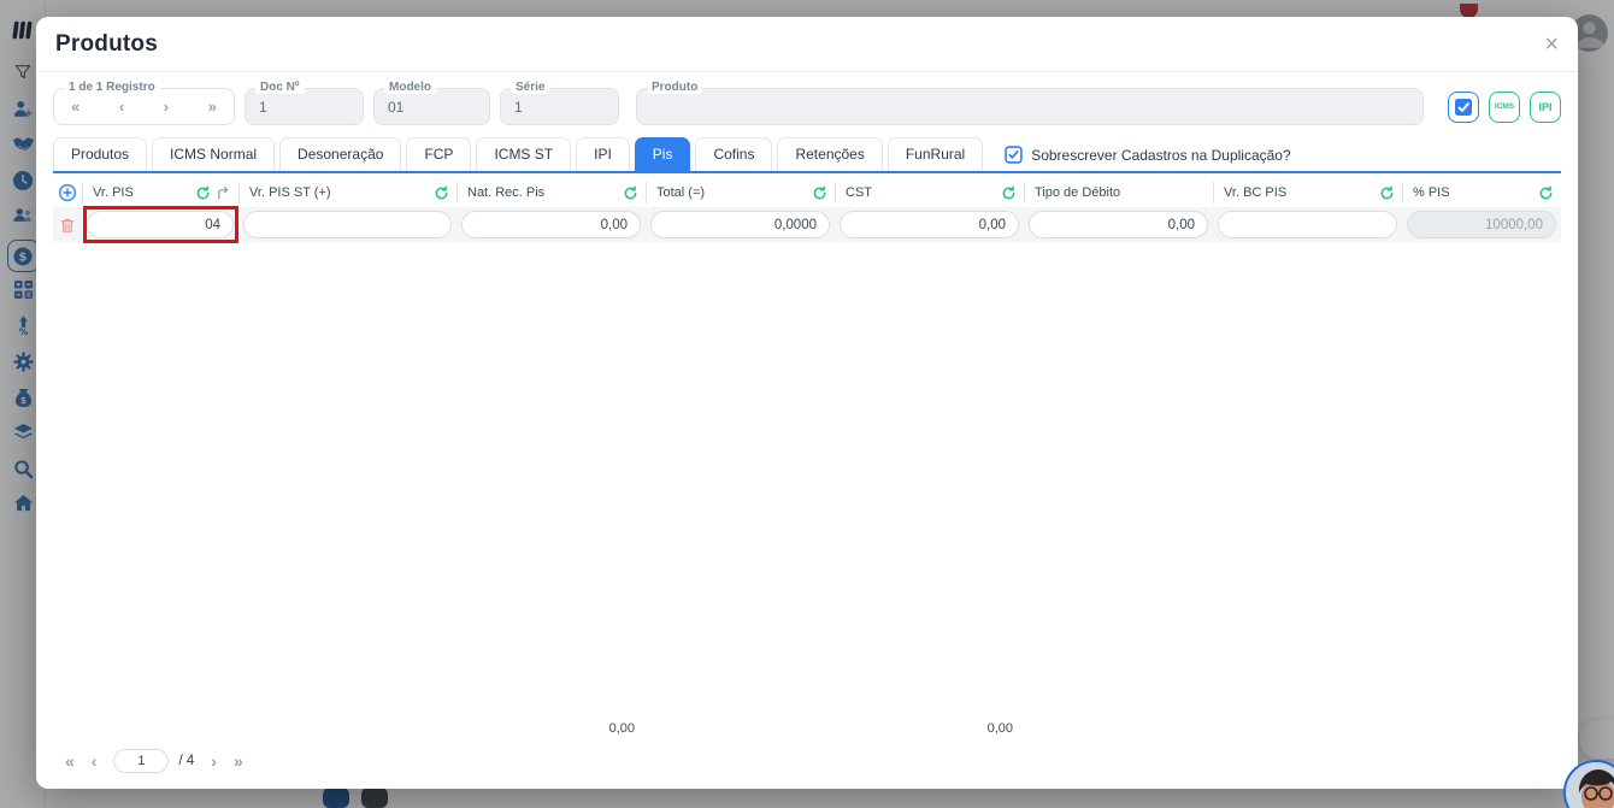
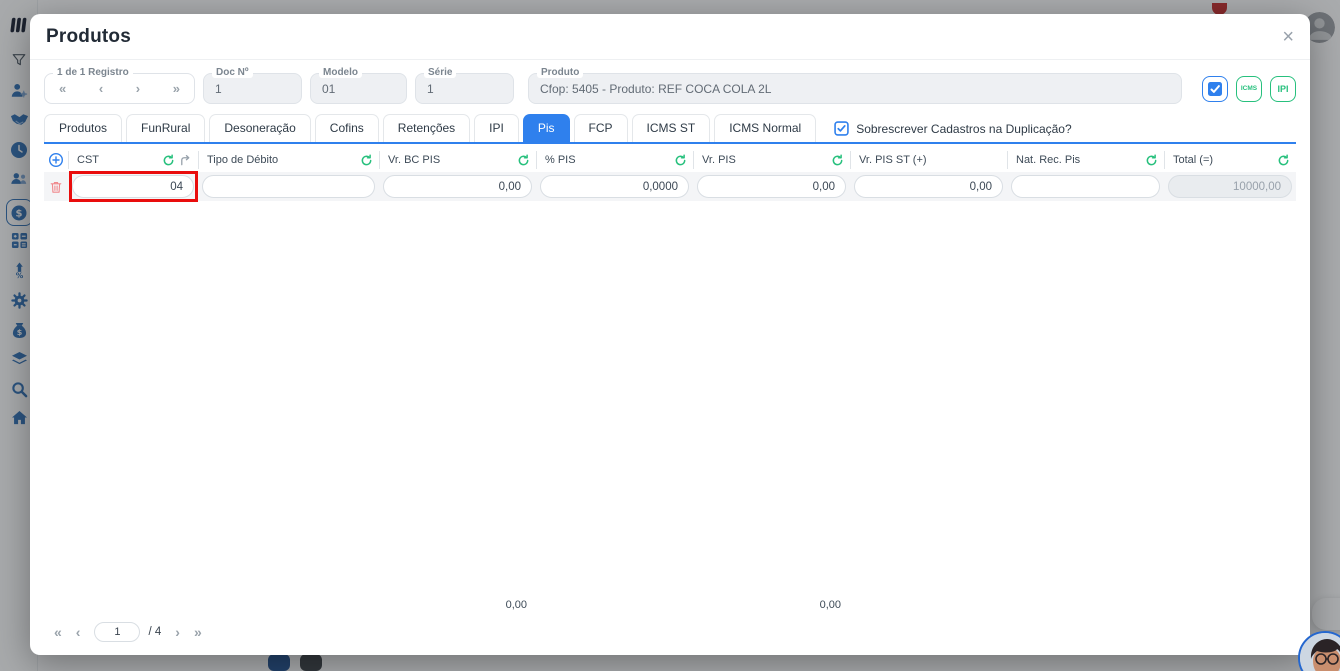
  $
  %
  $
  Produtos
  ×
  1 de 1 Registro
  «
  ‹
  ›
  »
  Doc Nº
  1
  Modelo
  01
  Série
  1
  Produto
+ Cfop: 5405 - Produto: REF COCA COLA 2L
  IPI
  Produtos
- ICMS Normal
+ FunRural
  Desoneração
- FCP
+ Cofins
- ICMS ST
+ Retenções
  IPI
  Pis
- Cofins
+ FCP
- Retenções
+ ICMS ST
- FunRural
+ ICMS Normal
  Sobrescrever Cadastros na Duplicação?
- Vr. PIS
+ CST
- Vr. PIS ST (+)
+ Tipo de Débito
- Nat. Rec. Pis
+ Vr. BC PIS
- Total (=)
+ % PIS
- CST
+ Vr. PIS
- Tipo de Débito
+ Vr. PIS ST (+)
- Vr. BC PIS
+ Nat. Rec. Pis
- % PIS
+ Total (=)
  04
  0,00
  0,0000
  0,00
  0,00
  10000,00
  0,00
  0,00
  «
  ‹
  1
  / 4
  ›
  »
